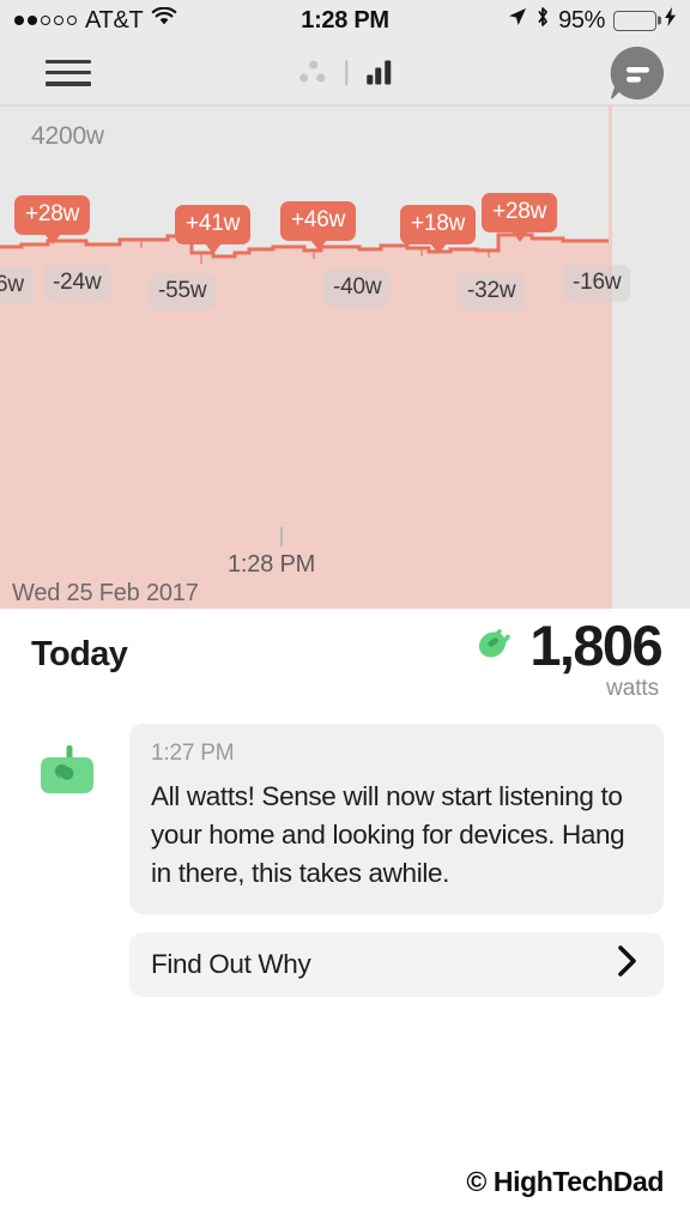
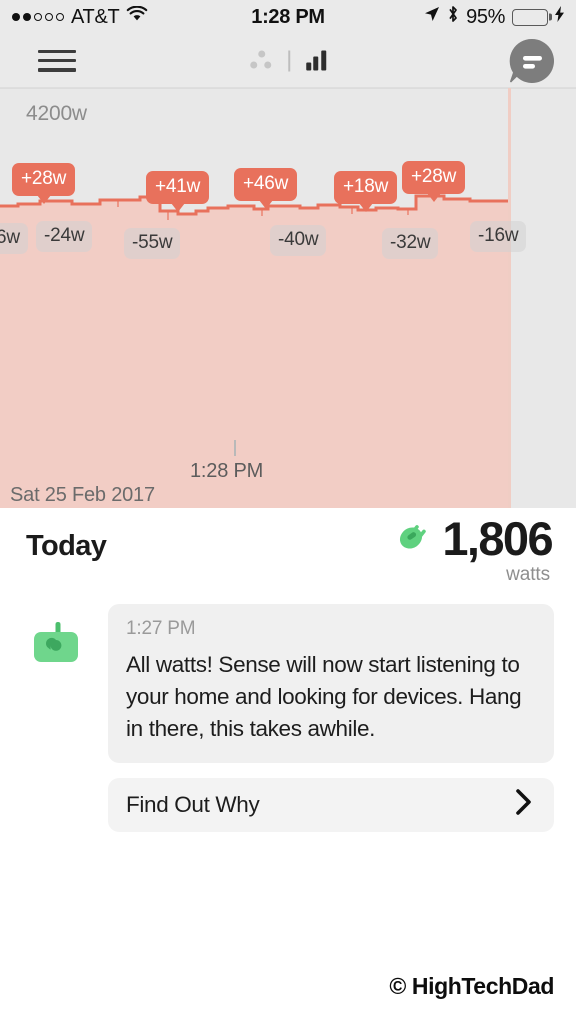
  AT&T
  1:28 PM
  95%
  4200w
  +28w
  +41w
  +46w
  +18w
  +28w
  6w
  -24w
  -55w
  -40w
  -32w
  -16w
  1:28 PM
- Wed 25 Feb 2017
+ Sat 25 Feb 2017
  Today
  1,806
  watts
  1:27 PM
  All watts! Sense will now start listening to your home and looking for devices. Hang in there, this takes awhile.
  Find Out Why
  © HighTechDad
